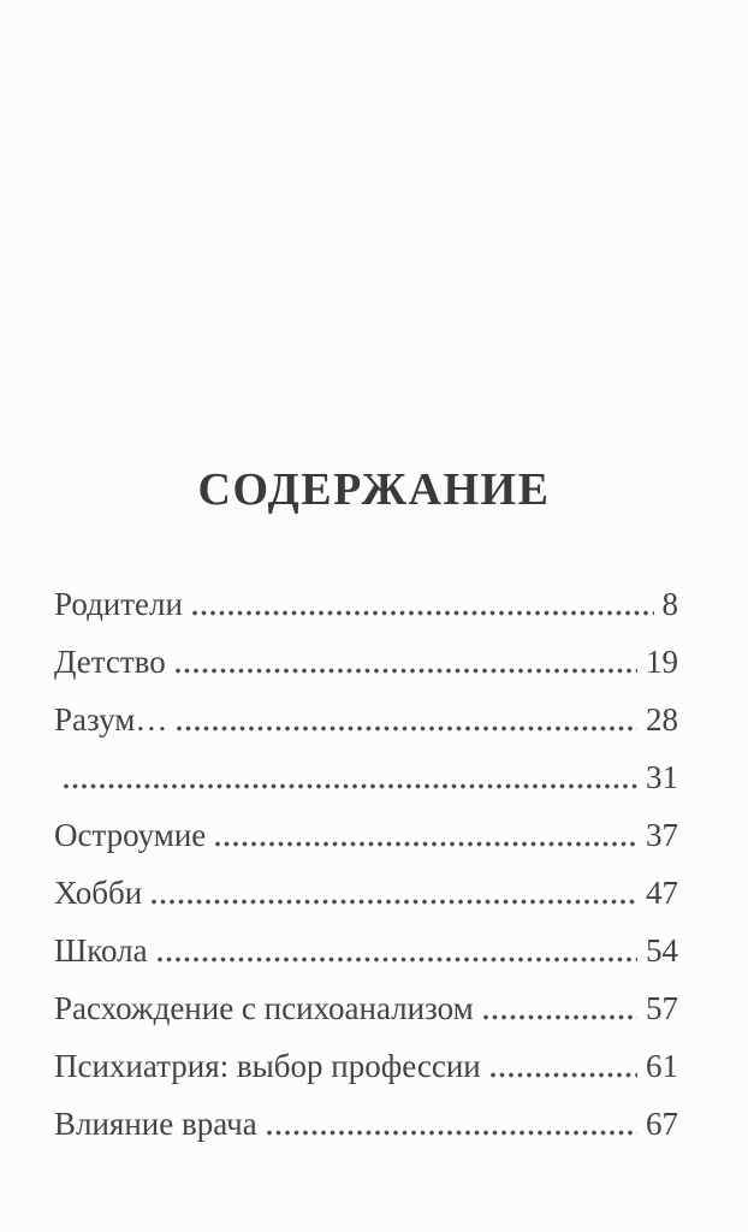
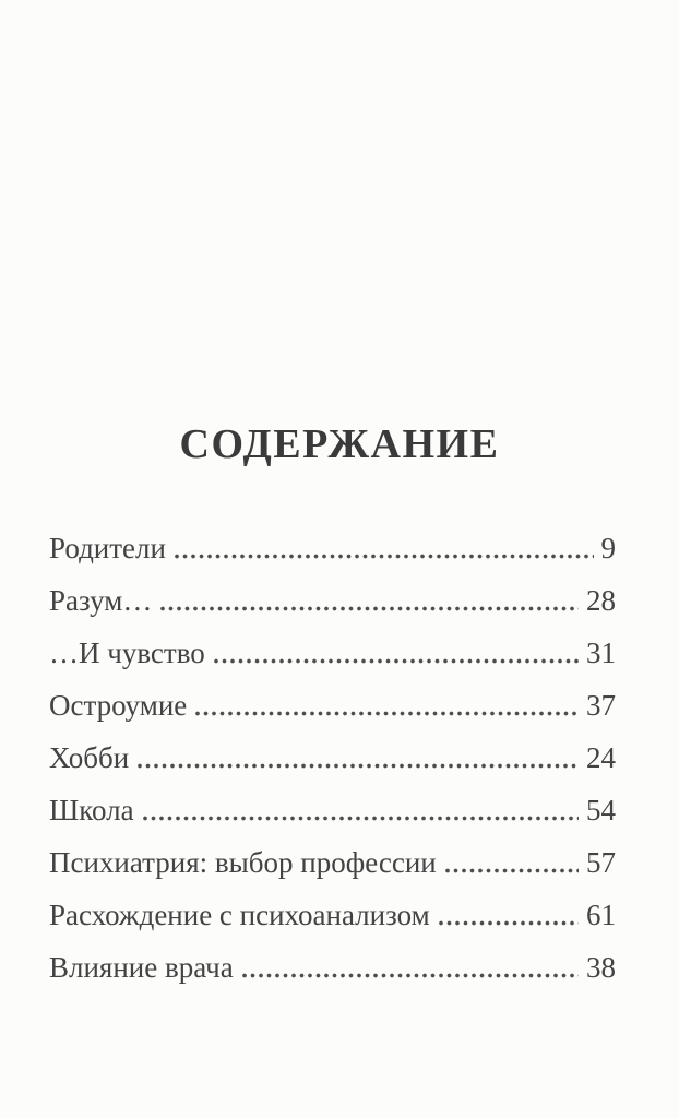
  СОДЕРЖАНИЕ
  Родители
- 8
+ 9
- Детство
- 19
  Разум…
  28
+ …И чувство
  31
  Остроумие
  37
  Хобби
- 47
+ 24
  Школа
  54
- Расхождение с психоанализом
+ Психиатрия: выбор профессии
  57
- Психиатрия: выбор профессии
+ Расхождение с психоанализом
  61
  Влияние врача
- 67
+ 38
